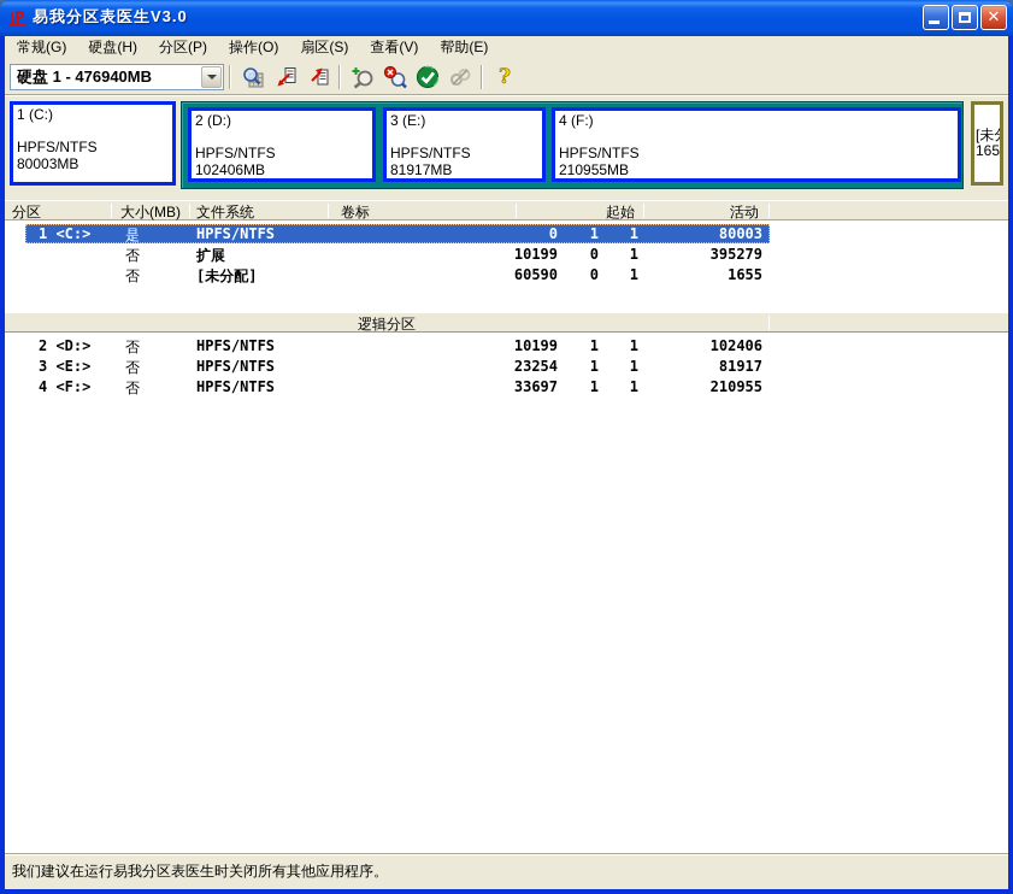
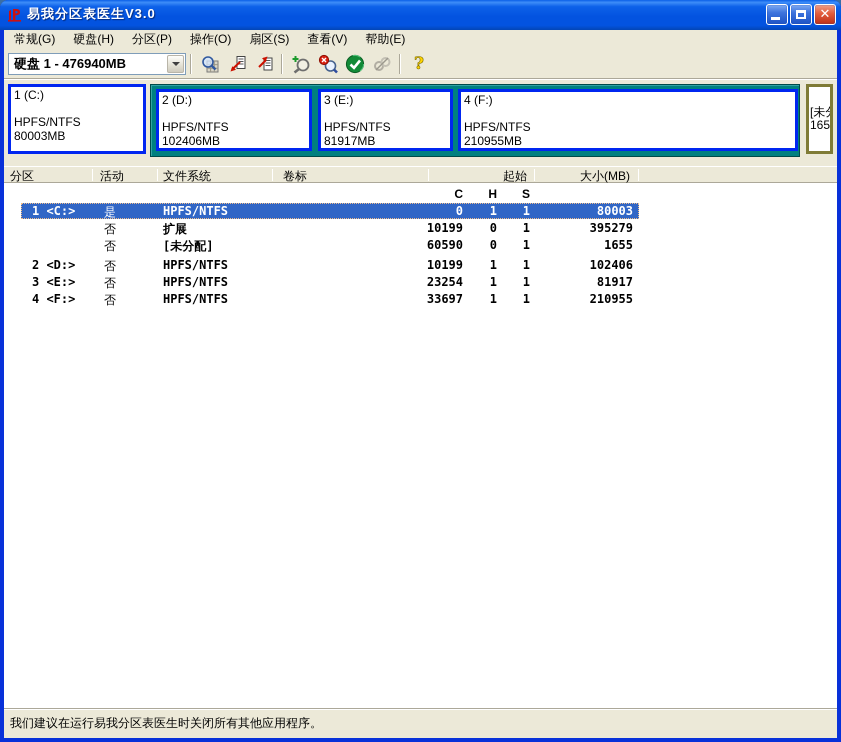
  易我分区表医生V3.0
  ✕
  常规(G)
  硬盘(H)
  分区(P)
  操作(O)
  扇区(S)
  查看(V)
  帮助(E)
  硬盘 1 - 476940MB
  ?
  1 (C:)
  HPFS/NTFS
  80003MB
  2 (D:)
  HPFS/NTFS
  102406MB
  3 (E:)
  HPFS/NTFS
  81917MB
  4 (F:)
  HPFS/NTFS
  210955MB
  分区
- 大小(MB)
+ 活动
  文件系统
  卷标
  起始
- 活动
+ 大小(MB)
+ C
+ H
+ S
  1 <C:>
  是
  HPFS/NTFS
  0
  1
  1
  80003
  否
  扩展
  10199
  0
  1
  395279
  否
  [未分配]
  60590
  0
  1
  1655
- 逻辑分区
  2 <D:>
  否
  HPFS/NTFS
  10199
  1
  1
  102406
  3 <E:>
  否
  HPFS/NTFS
  23254
  1
  1
  81917
  4 <F:>
  否
  HPFS/NTFS
  33697
  1
  1
  210955
  我们建议在运行易我分区表医生时关闭所有其他应用程序。
